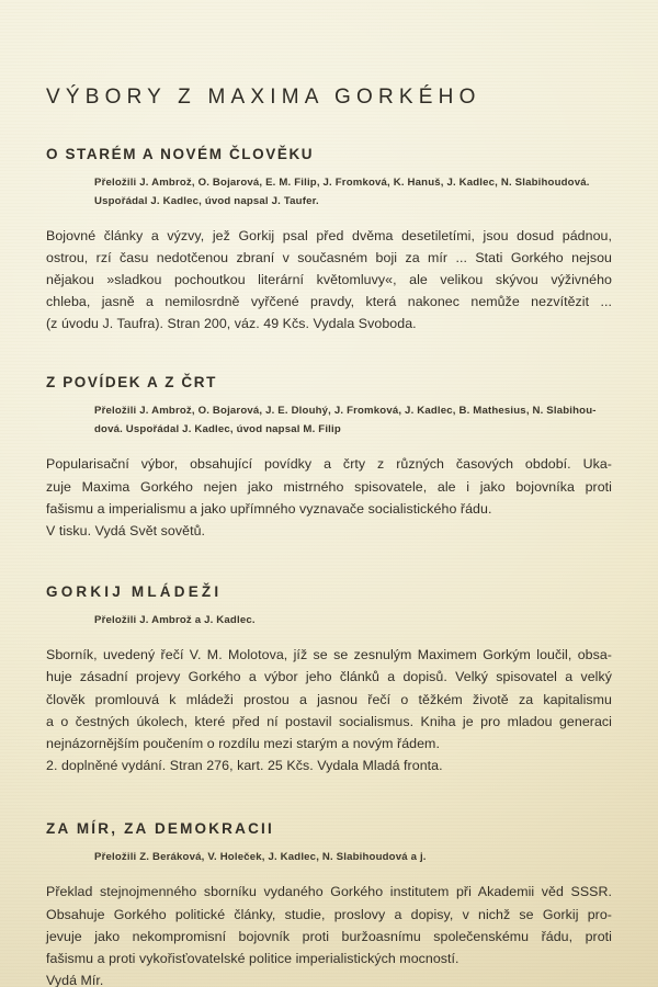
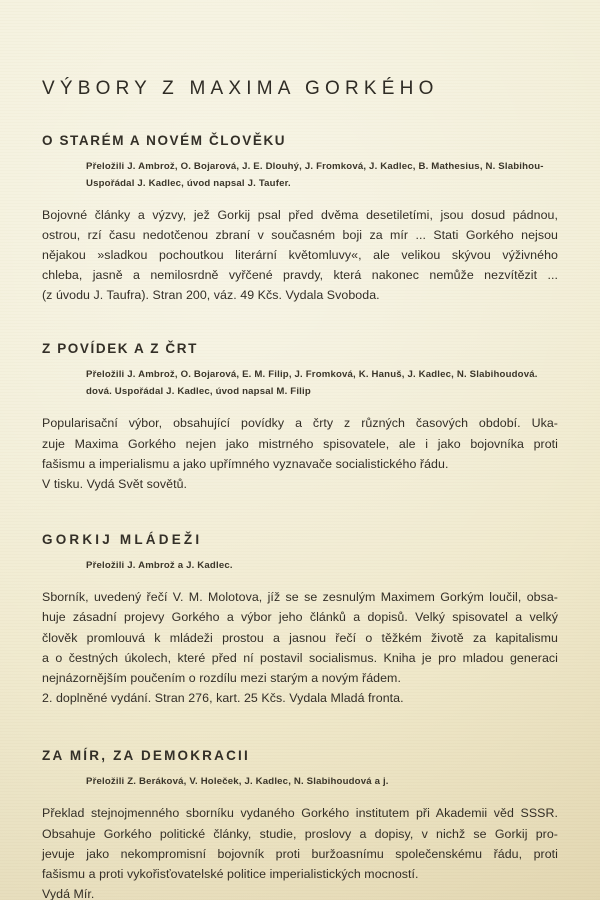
  VÝBORY Z MAXIMA GORKÉHO
  O STARÉM A NOVÉM ČLOVĚKU
- Přeložili J. Ambrož, O. Bojarová, E. M. Filip, J. Fromková, K. Hanuš, J. Kadlec, N. Slabihoudová.
+ Přeložili J. Ambrož, O. Bojarová, J. E. Dlouhý, J. Fromková, J. Kadlec, B. Mathesius, N. Slabihou-
  Uspořádal J. Kadlec, úvod napsal J. Taufer.
  Bojovné články a výzvy, jež Gorkij psal před dvěma desetiletími, jsou dosud pádnou,
  ostrou, rzí času nedotčenou zbraní v současném boji za mír ... Stati Gorkého nejsou
  nějakou »sladkou pochoutkou literární květomluvy«, ale velikou skývou výživného
  chleba, jasně a nemilosrdně vyřčené pravdy, která nakonec nemůže nezvítězit ...
  (z úvodu J. Taufra). Stran 200, váz. 49 Kčs. Vydala Svoboda.
  Z POVÍDEK A Z ČRT
- Přeložili J. Ambrož, O. Bojarová, J. E. Dlouhý, J. Fromková, J. Kadlec, B. Mathesius, N. Slabihou-
+ Přeložili J. Ambrož, O. Bojarová, E. M. Filip, J. Fromková, K. Hanuš, J. Kadlec, N. Slabihoudová.
  dová. Uspořádal J. Kadlec, úvod napsal M. Filip
  Popularisační výbor, obsahující povídky a črty z různých časových období. Uka-
  zuje Maxima Gorkého nejen jako mistrného spisovatele, ale i jako bojovníka proti
  fašismu a imperialismu a jako upřímného vyznavače socialistického řádu.
  V tisku. Vydá Svět sovětů.
  GORKIJ MLÁDEŽI
  Přeložili J. Ambrož a J. Kadlec.
  Sborník, uvedený řečí V. M. Molotova, jíž se se zesnulým Maximem Gorkým loučil, obsa-
  huje zásadní projevy Gorkého a výbor jeho článků a dopisů. Velký spisovatel a velký
  člověk promlouvá k mládeži prostou a jasnou řečí o těžkém životě za kapitalismu
  a o čestných úkolech, které před ní postavil socialismus. Kniha je pro mladou generaci
  nejnázornějším poučením o rozdílu mezi starým a novým řádem.
  2. doplněné vydání. Stran 276, kart. 25 Kčs. Vydala Mladá fronta.
  ZA MÍR, ZA DEMOKRACII
  Přeložili Z. Beráková, V. Holeček, J. Kadlec, N. Slabihoudová a j.
  Překlad stejnojmenného sborníku vydaného Gorkého institutem při Akademii věd SSSR.
  Obsahuje Gorkého politické články, studie, proslovy a dopisy, v nichž se Gorkij pro-
  jevuje jako nekompromisní bojovník proti buržoasnímu společenskému řádu, proti
  fašismu a proti vykořisťovatelské politice imperialistických mocností.
  Vydá Mír.
